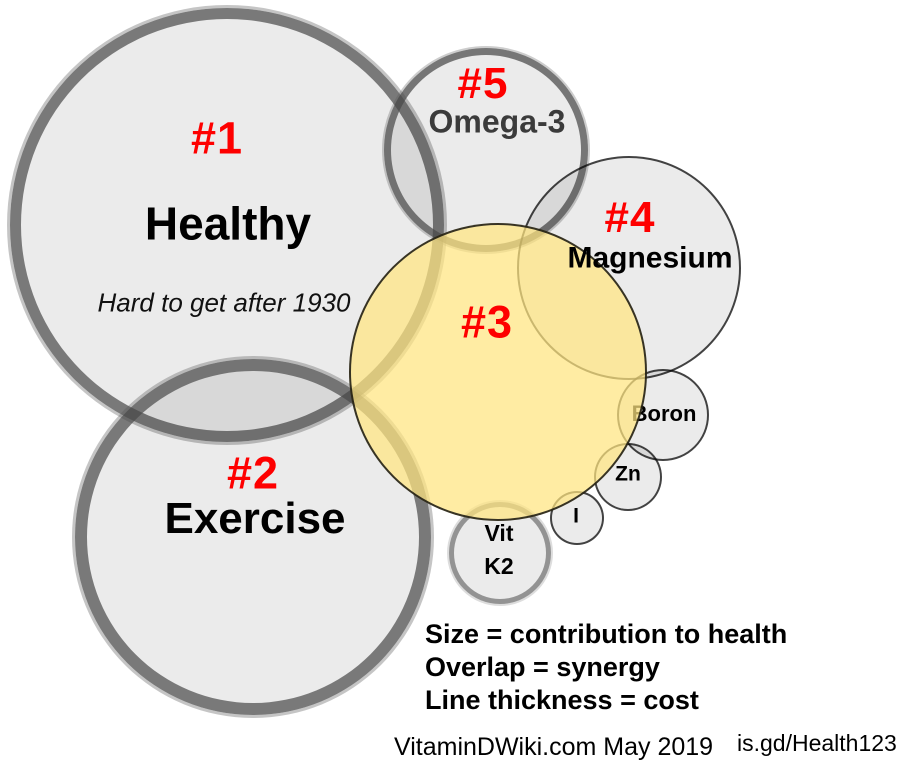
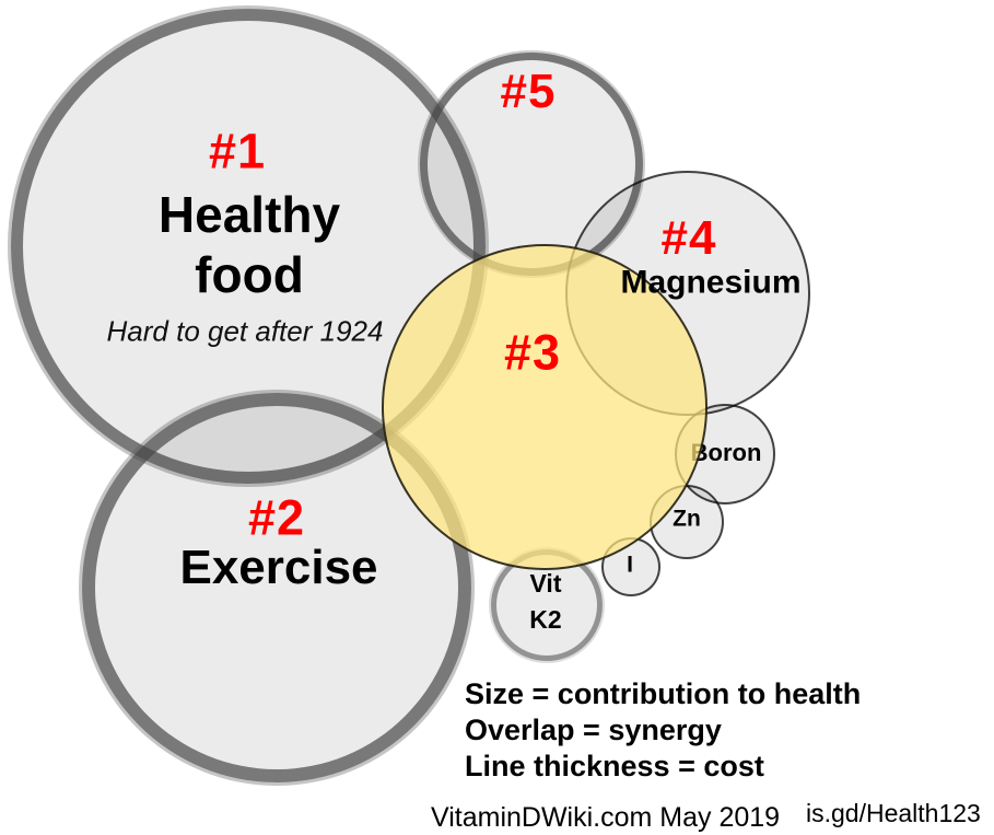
  Boron
  Zn
  I
  #1
  Healthy
+ food
- Hard to get after 1930
+ Hard to get after 1924
  #2
  Exercise
  #5
- Omega-3
  #4
  Magnesium
  #3
  Vit
  K2
  Size = contribution to health
  Overlap = synergy
  Line thickness = cost
  VitaminDWiki.com May 2019
  is.gd/Health123
